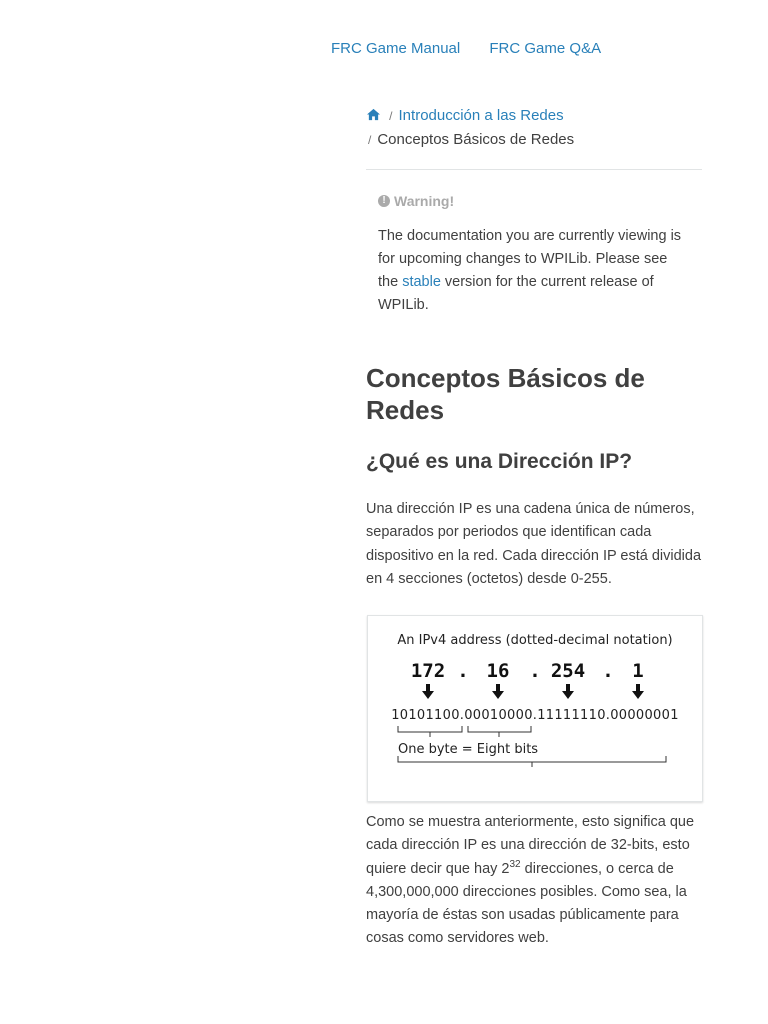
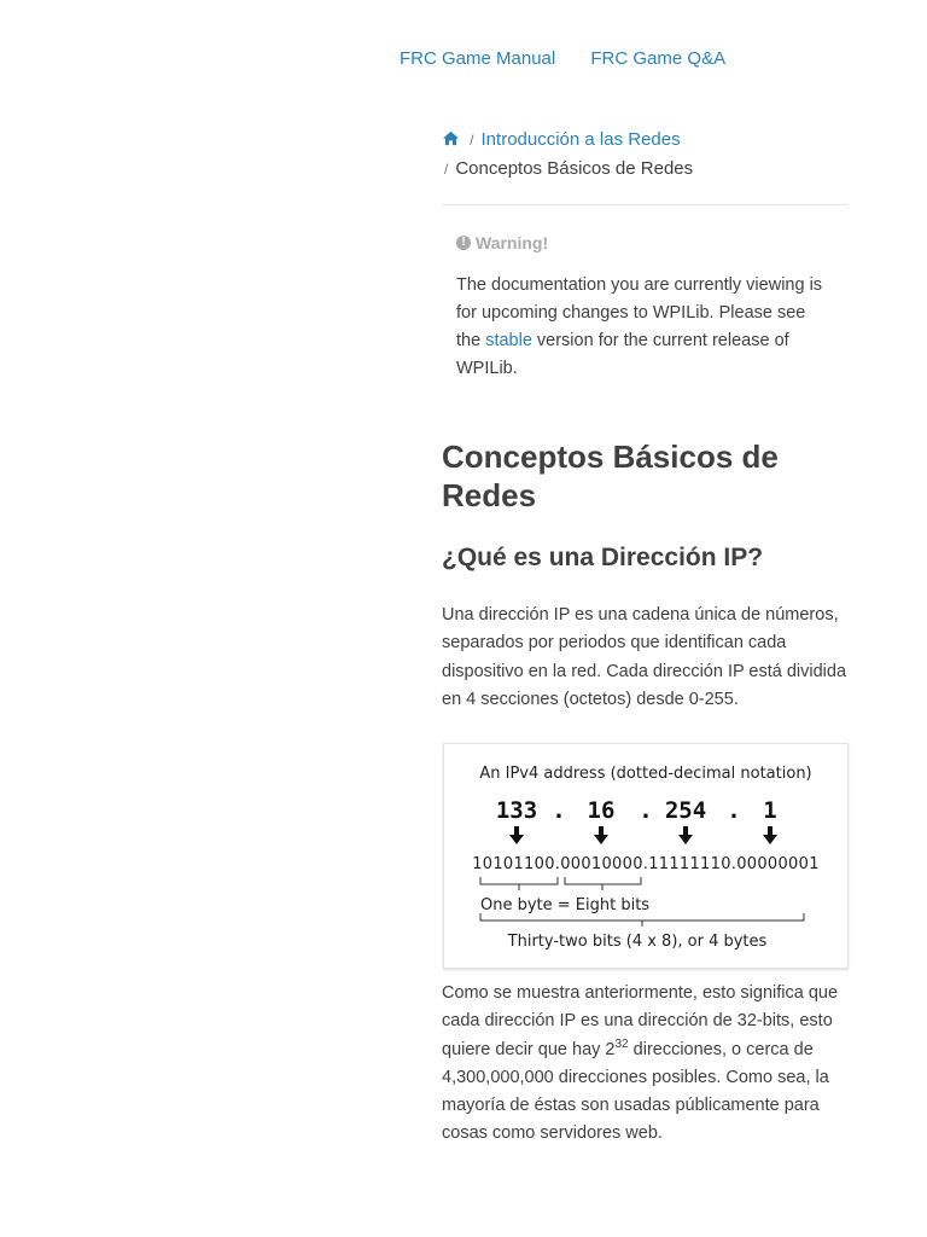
  FRC Game Manual FRC Game Q&A
  / Introducción a las Redes
  / Conceptos Básicos de Redes
  !
  Warning!
  The documentation you are currently viewing is for upcoming changes to WPILib. Please see the stable version for the current release of WPILib.
  Conceptos Básicos de Redes
  ¿Qué es una Dirección IP?
  Una dirección IP es una cadena única de números, separados por periodos que identifican cada dispositivo en la red. Cada dirección IP está dividida en 4 secciones (octetos) desde 0-255.
  An IPv4 address (dotted-decimal notation)
- 172
+ 133
  .
  16
  .
  254
  .
  1
  10101100.00010000.11111110.00000001
  One byte = Eight bits
+ Thirty-two bits (4 x 8), or 4 bytes
  Como se muestra anteriormente, esto significa que cada dirección IP es una dirección de 32-bits, esto quiere decir que hay 232 direcciones, o cerca de 4,300,000,000 direcciones posibles. Como sea, la mayoría de éstas son usadas públicamente para cosas como servidores web.
